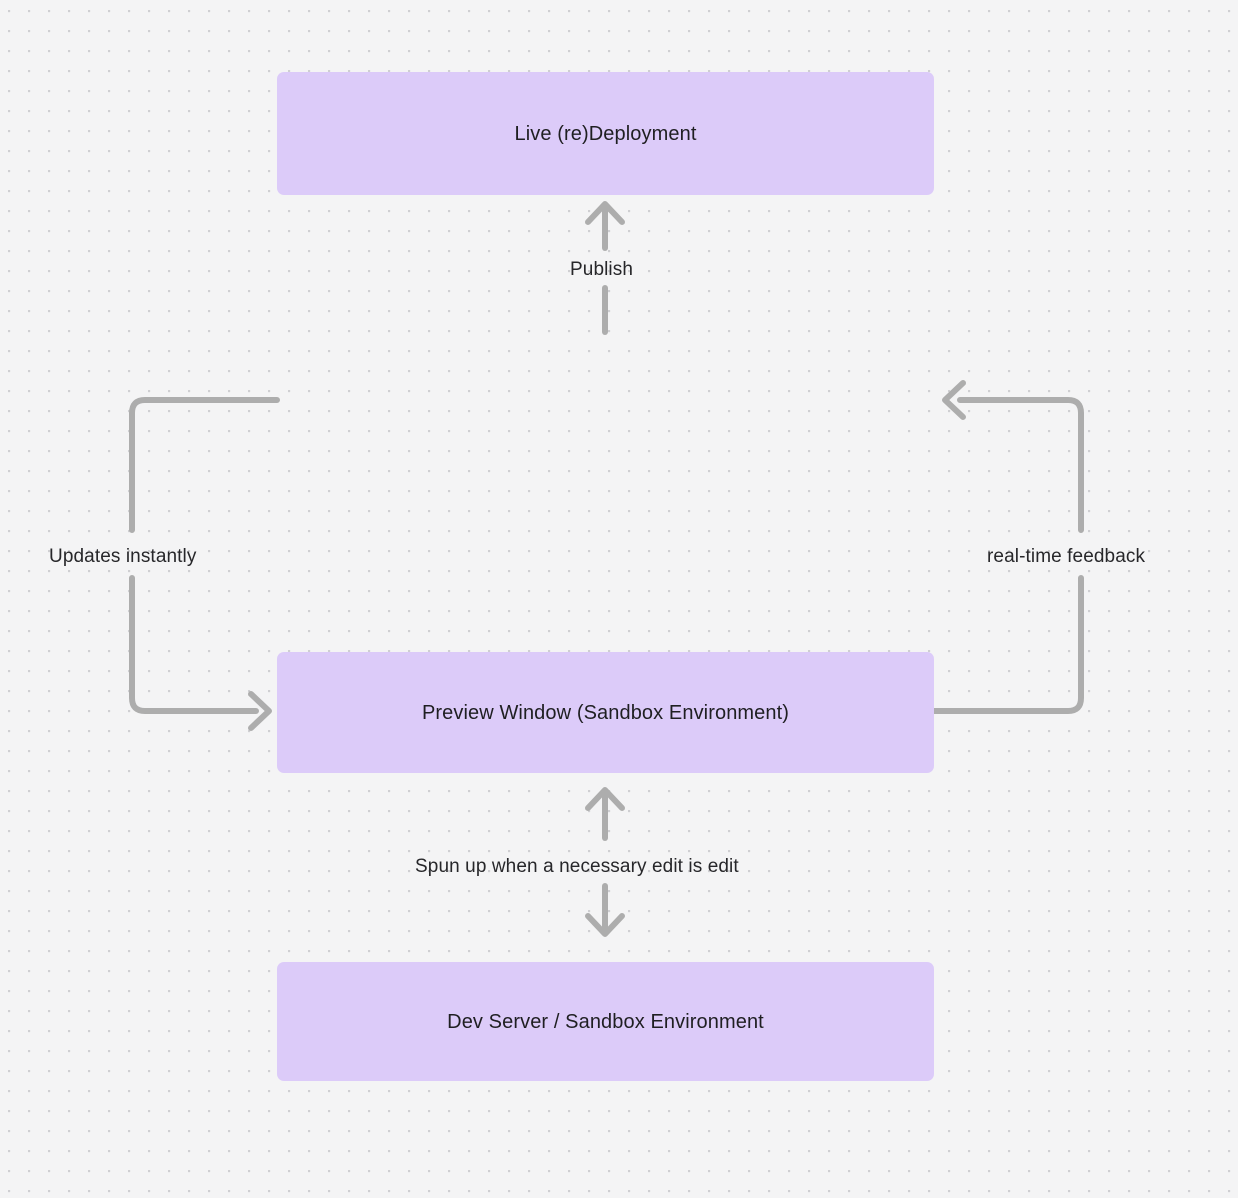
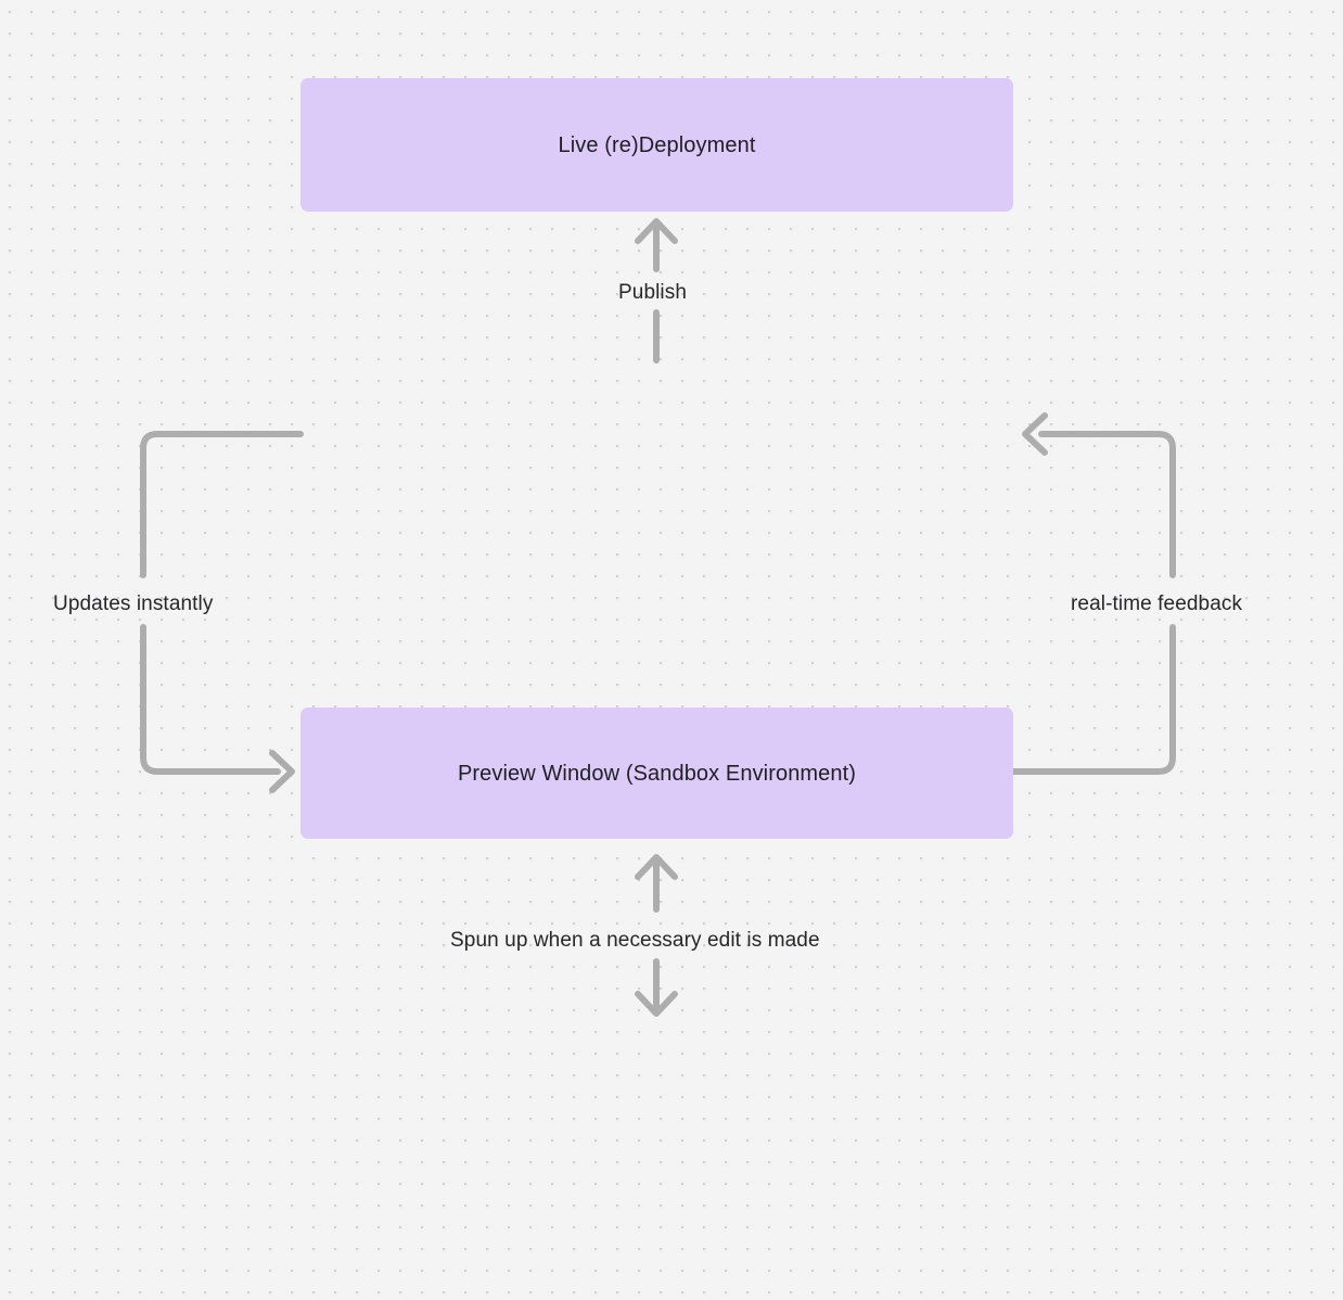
  Live (re)Deployment
  Preview Window (Sandbox Environment)
- Dev Server / Sandbox Environment
  Publish
  Updates instantly
  real-time feedback
- Spun up when a necessary edit is edit
+ Spun up when a necessary edit is made
